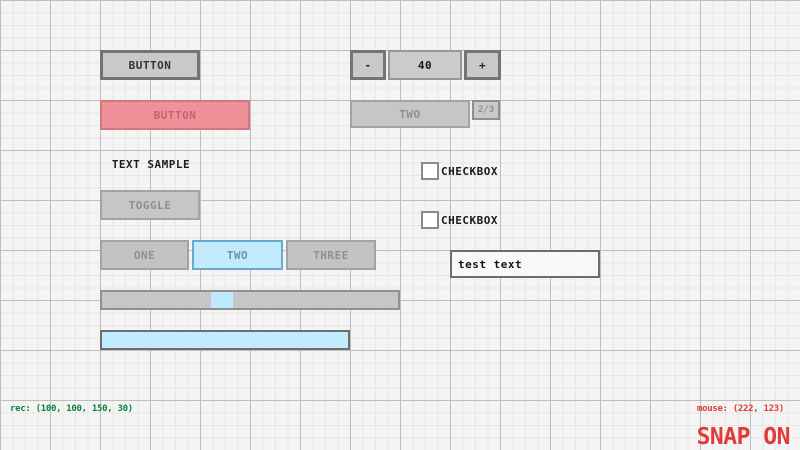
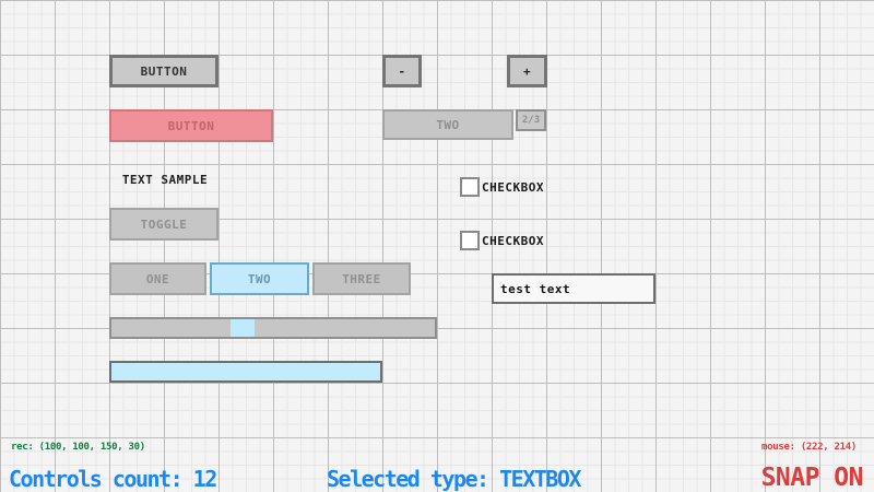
  BUTTON
  BUTTON
  TEXT SAMPLE
  TOGGLE
  ONE
  TWO
  THREE
  -
- 40
  +
  TWO
  2/3
  CHECKBOX
  CHECKBOX
  test text
  rec: (100, 100, 150, 30)
+ Controls count: 12
+ Selected type: TEXTBOX
- mouse: (222, 123)
+ mouse: (222, 214)
  SNAP ON
